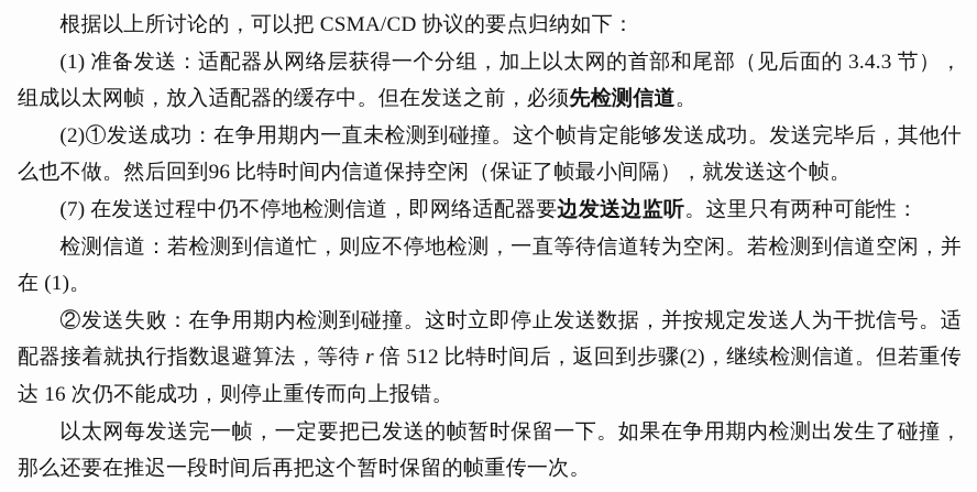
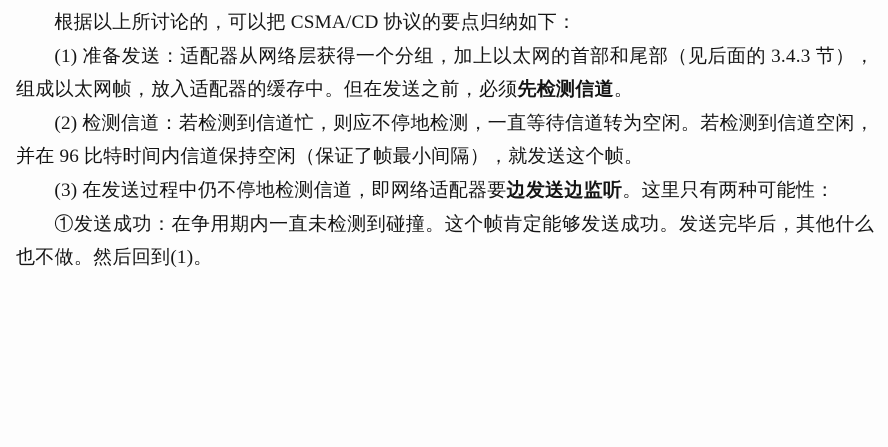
  根据以上所讨论的，可以把 CSMA/CD 协议的要点归纳如下：
  (1) 准备发送：适配器从网络层获得一个分组，加上以太网的首部和尾部（见后面的 3.4.3 节），组成以太网帧，放入适配器的缓存中。但在发送之前，必须先检测信道。
- (2)①发送成功：在争用期内一直未检测到碰撞。这个帧肯定能够发送成功。发送完毕后，其他什么也不做。然后回到96 比特时间内信道保持空闲（保证了帧最小间隔），就发送这个帧。
+ (2) 检测信道：若检测到信道忙，则应不停地检测，一直等待信道转为空闲。若检测到信道空闲，并在 96 比特时间内信道保持空闲（保证了帧最小间隔），就发送这个帧。
- (7) 在发送过程中仍不停地检测信道，即网络适配器要边发送边监听。这里只有两种可能性：
+ (3) 在发送过程中仍不停地检测信道，即网络适配器要边发送边监听。这里只有两种可能性：
- 检测信道：若检测到信道忙，则应不停地检测，一直等待信道转为空闲。若检测到信道空闲，并在 (1)。
+ ①发送成功：在争用期内一直未检测到碰撞。这个帧肯定能够发送成功。发送完毕后，其他什么也不做。然后回到(1)。
- ②发送失败：在争用期内检测到碰撞。这时立即停止发送数据，并按规定发送人为干扰信号。适配器接着就执行指数退避算法，等待 r 倍 512 比特时间后，返回到步骤(2)，继续检测信道。但若重传达 16 次仍不能成功，则停止重传而向上报错。
- 以太网每发送完一帧，一定要把已发送的帧暂时保留一下。如果在争用期内检测出发生了碰撞，那么还要在推迟一段时间后再把这个暂时保留的帧重传一次。
